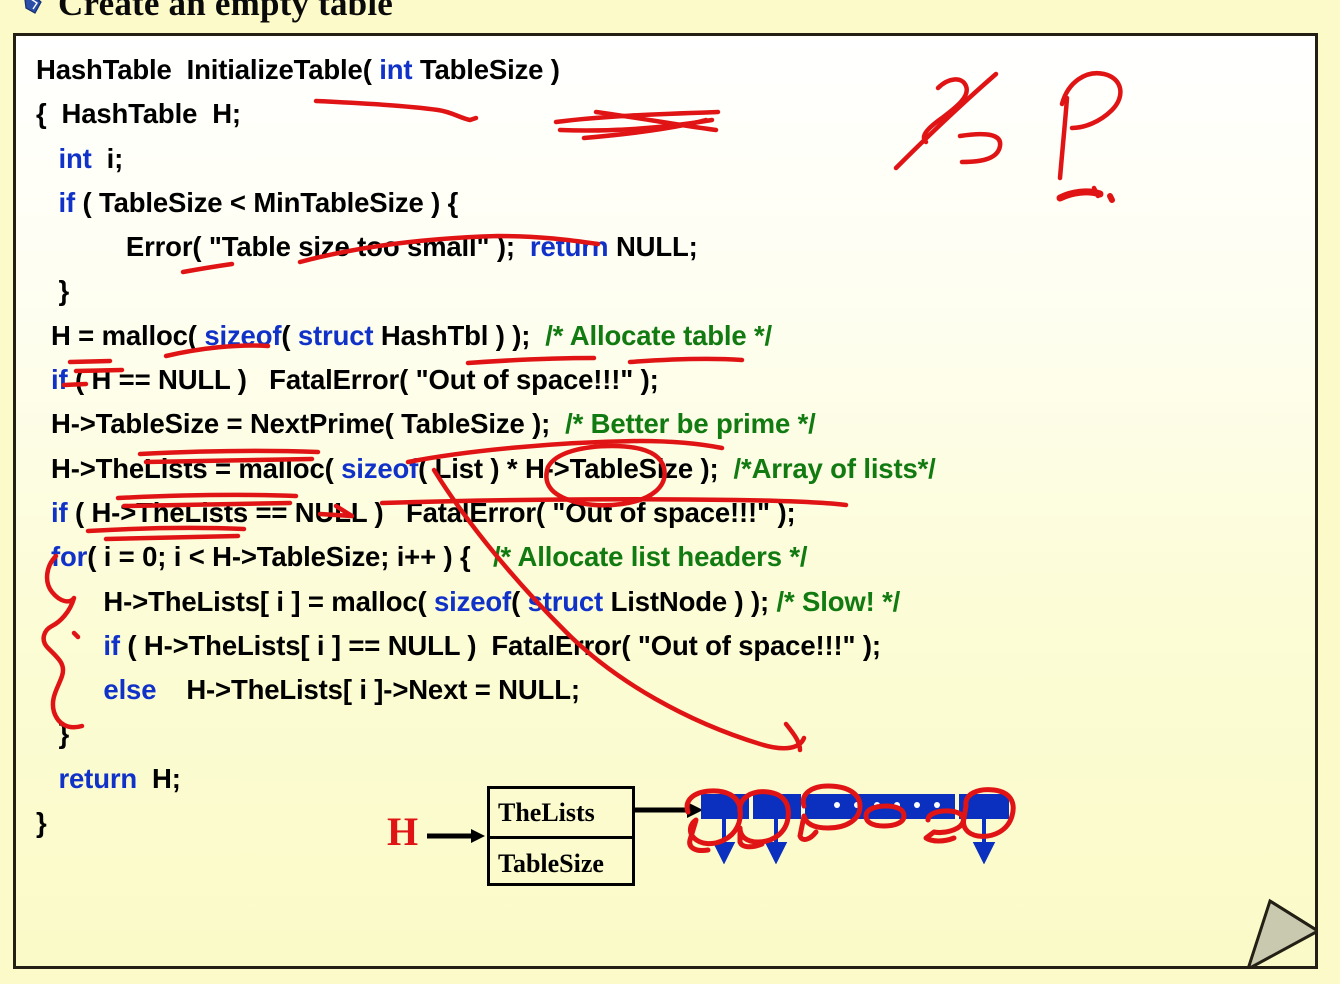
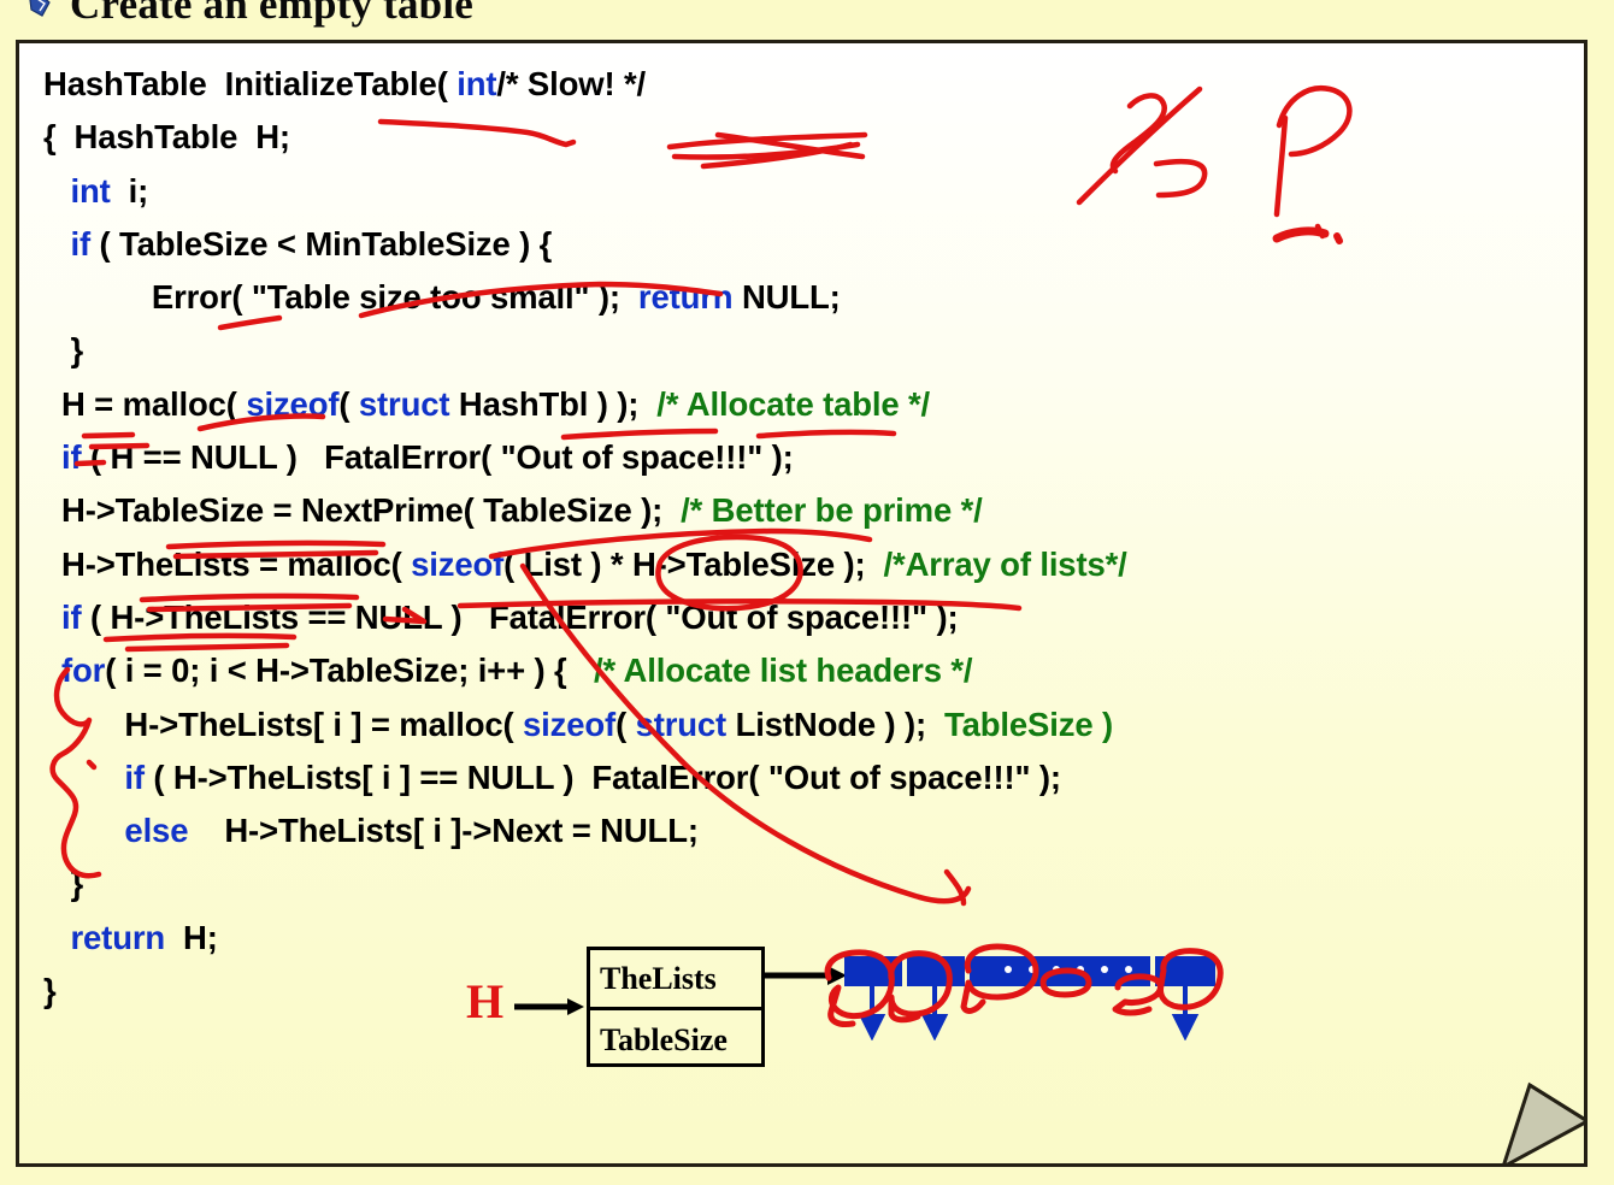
  Create an empty table
- HashTable InitializeTable( int TableSize )
+ HashTable InitializeTable( int/* Slow! */
  { HashTable H;
  int i;
  if ( TableSize < MinTableSize ) {
  Error( "Table sizeo small" ); return NULL;
  }
  H = malloc( sizeof( struct HashTbl ) ); /* Allocate table */
  if ( H == NULL ) FatalError( "Out of space!!!" );
  H->TableSize = NextPrime( TableSize ); /* Better be prime */
  H->TheLists = malloc( sizeof( List ) * H>TableSize ); /*Array of lists*/
  if ( H->TheLists == NL ) FatalError( "Out of space!!!" );
  or( i = 0; i < H->TableSize; i++ ) { * Allocate list headers */
- H->TheLists[ i ] = malloc( sizeof( truct ListNode ) ); /* Slow! */
+ H->TheLists[ i ] = malloc( sizeof( truct ListNode ) ); TableSize )
  if ( H->TheLists[ i ] == NULL ) FatalEror( "Out of space!!!" );
  else H->TheLists[ i ]->Next = NULL;
  }
  return H;
  }
  H
  TheLists
  TableSize
